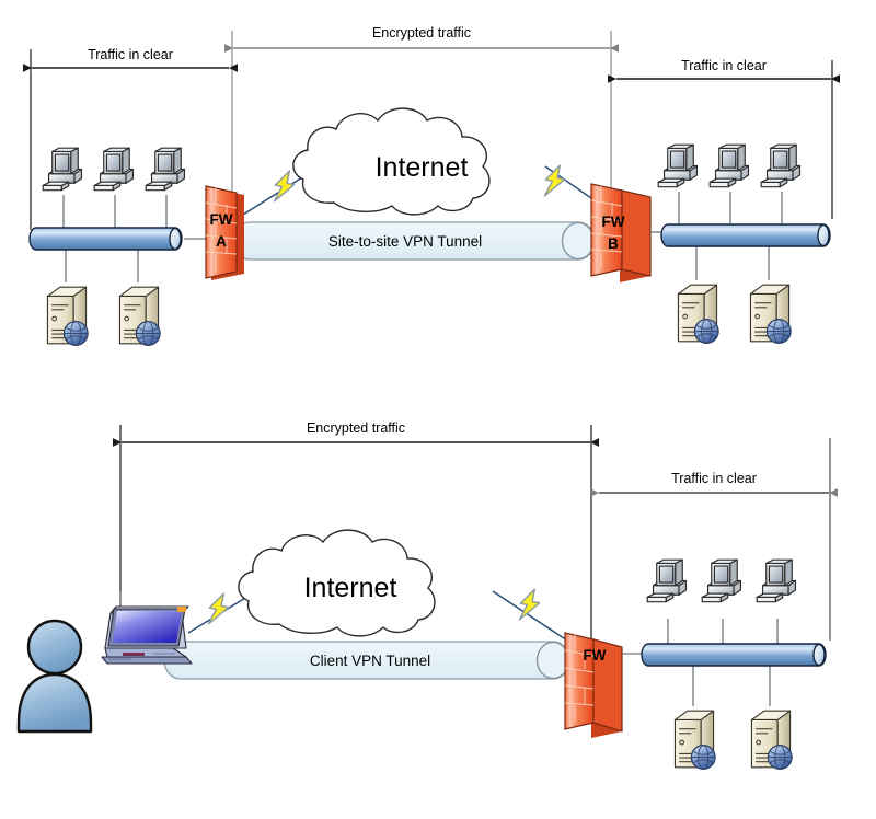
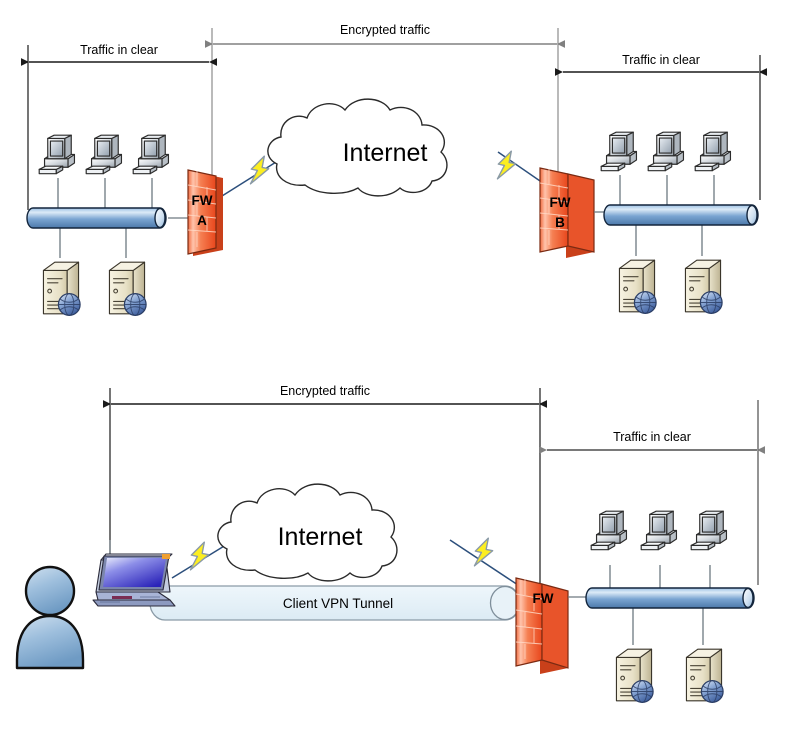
  Traffic in clear
  Encrypted traffic
  Traffic in clear
  Internet
- Site-to-site VPN Tunnel
  FW
  A
  FW
  B
  Encrypted traffic
  Traffic in clear
  Internet
  Client VPN Tunnel
  FW
